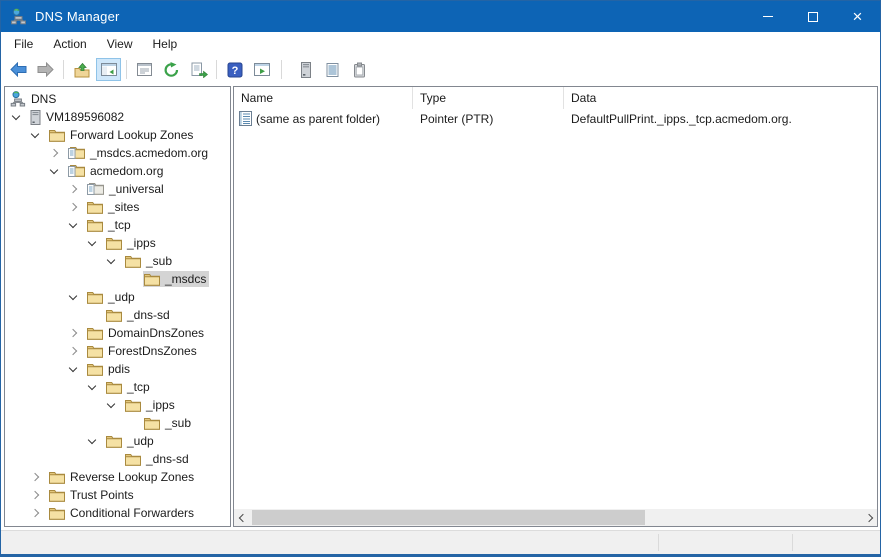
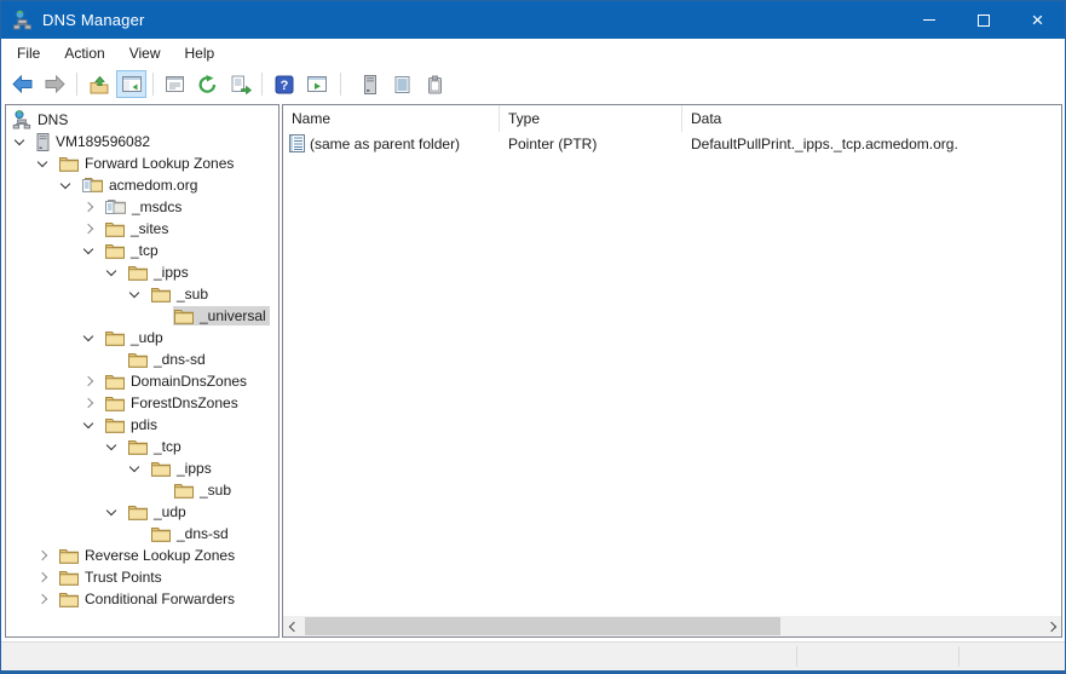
  DNS Manager
  ×
  File
  Action
  View
  Help
  ?
  DNS
  VM189596082
  Forward Lookup Zones
- _msdcs.acmedom.org
  acmedom.org
- _universal
+ _msdcs
  _sites
  _tcp
  _ipps
  _sub
- _msdcs
+ _universal
  _udp
  _dns-sd
  DomainDnsZones
  ForestDnsZones
  pdis
  _tcp
  _ipps
  _sub
  _udp
  _dns-sd
  Reverse Lookup Zones
  Trust Points
  Conditional Forwarders
  Name
  Type
  Data
  (same as parent folder)
  Pointer (PTR)
  DefaultPullPrint._ipps._tcp.acmedom.org.
